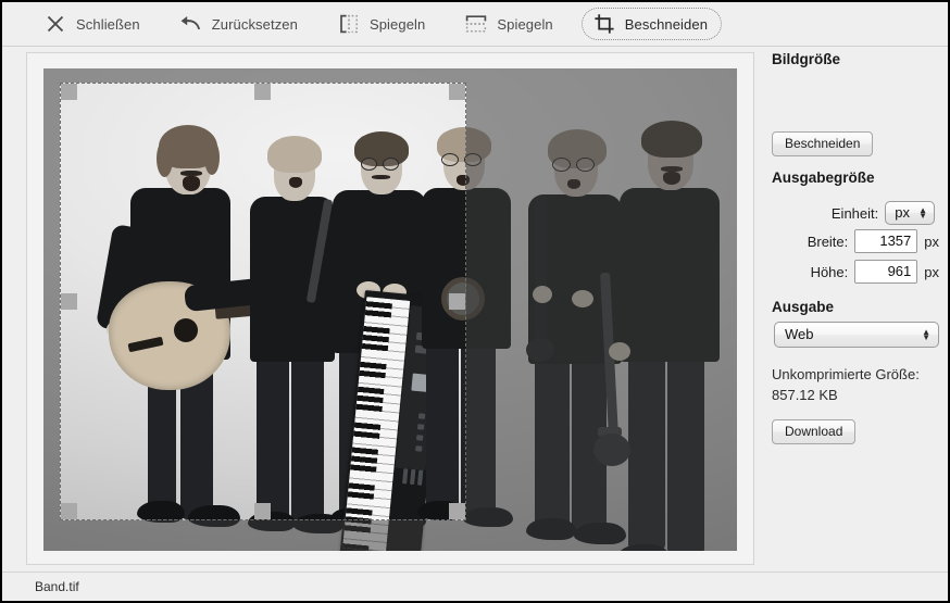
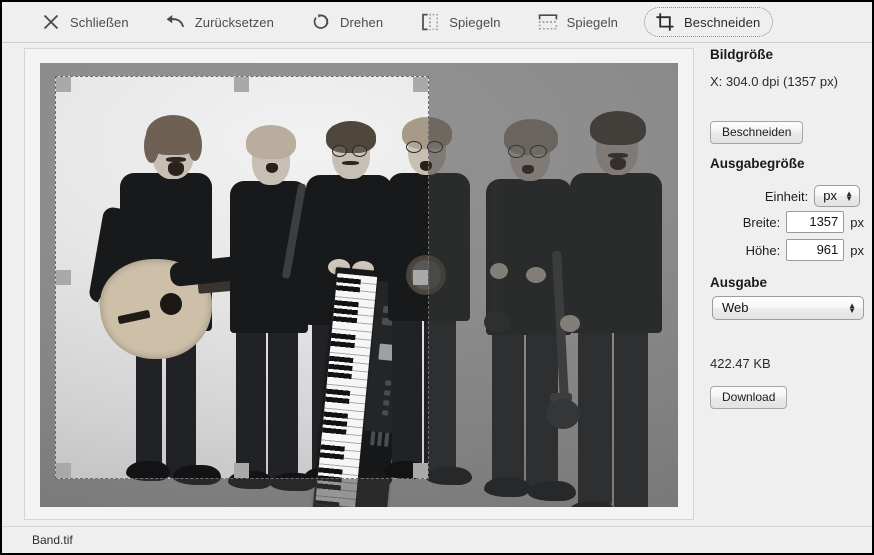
  Schließen
  Zurücksetzen
+ Drehen
  Spiegeln
  Spiegeln
  Beschneiden
  Bildgröße
+ X: 304.0 dpi (1357 px)
  Beschneiden
  Ausgabegröße
  Einheit:
  px
  ▲
  ▼
  Breite:
  1357
  px
  Höhe:
  961
  px
  Ausgabe
  Web
  ▲
  ▼
- Unkomprimierte Größe:
- 857.12 KB
+ 422.47 KB
  Download
  Band.tif
